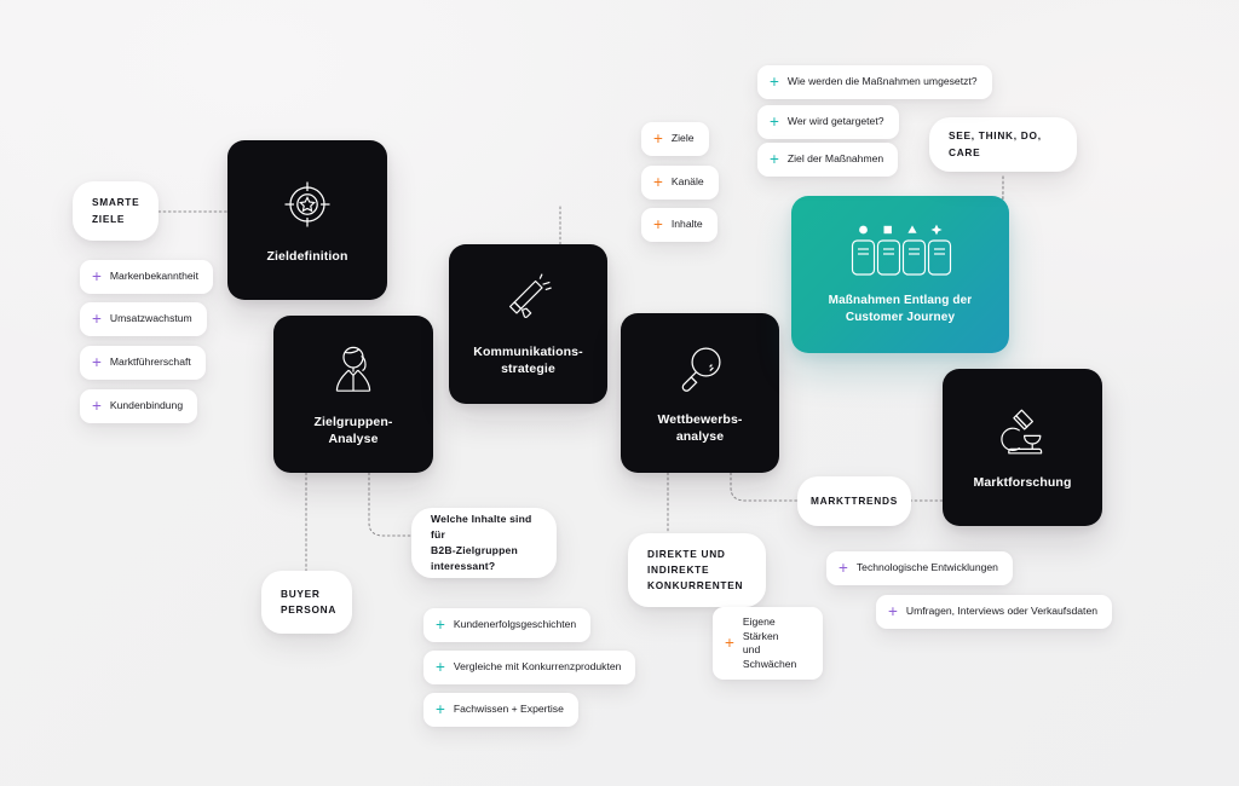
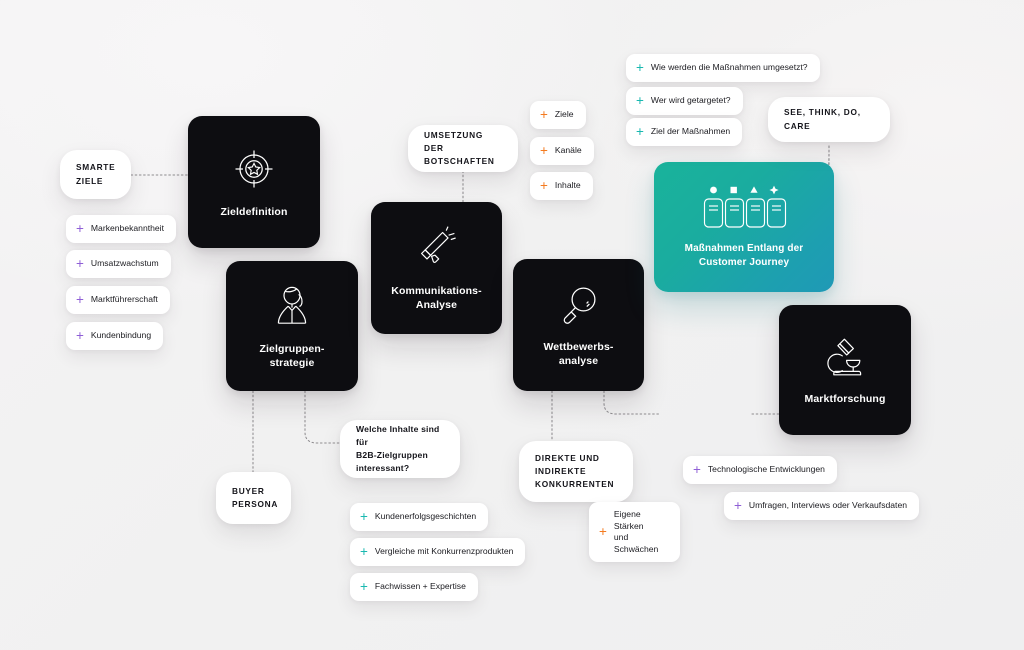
  Zieldefinition
  Zielgruppen-
- Analyse
+ strategie
  Kommunikations-
- strategie
+ Analyse
  Wettbewerbs-
  analyse
  Maßnahmen Entlang der
  Customer Journey
  Marktforschung
  SMARTE
  ZIELE
+ UMSETZUNG DER
+ BOTSCHAFTEN
  SEE, THINK, DO, CARE
- MARKTTRENDS
  BUYER
  PERSONA
  DIREKTE UND
  INDIREKTE
  KONKURRENTEN
  Welche Inhalte sind für
  B2B-Zielgruppen
  interessant?
  +
  Markenbekanntheit
  +
  Umsatzwachstum
  +
  Marktführerschaft
  +
  Kundenbindung
  +
  Ziele
  +
  Kanäle
  +
  Inhalte
  +
  Wie werden die Maßnahmen umgesetzt?
  +
  Wer wird getargetet?
  +
  Ziel der Maßnahmen
  +
  Kundenerfolgsgeschichten
  +
  Vergleiche mit Konkurrenzprodukten
  +
  Fachwissen + Expertise
  +
  Eigene Stärken
  und Schwächen
  +
  Technologische Entwicklungen
  +
  Umfragen, Interviews oder Verkaufsdaten
